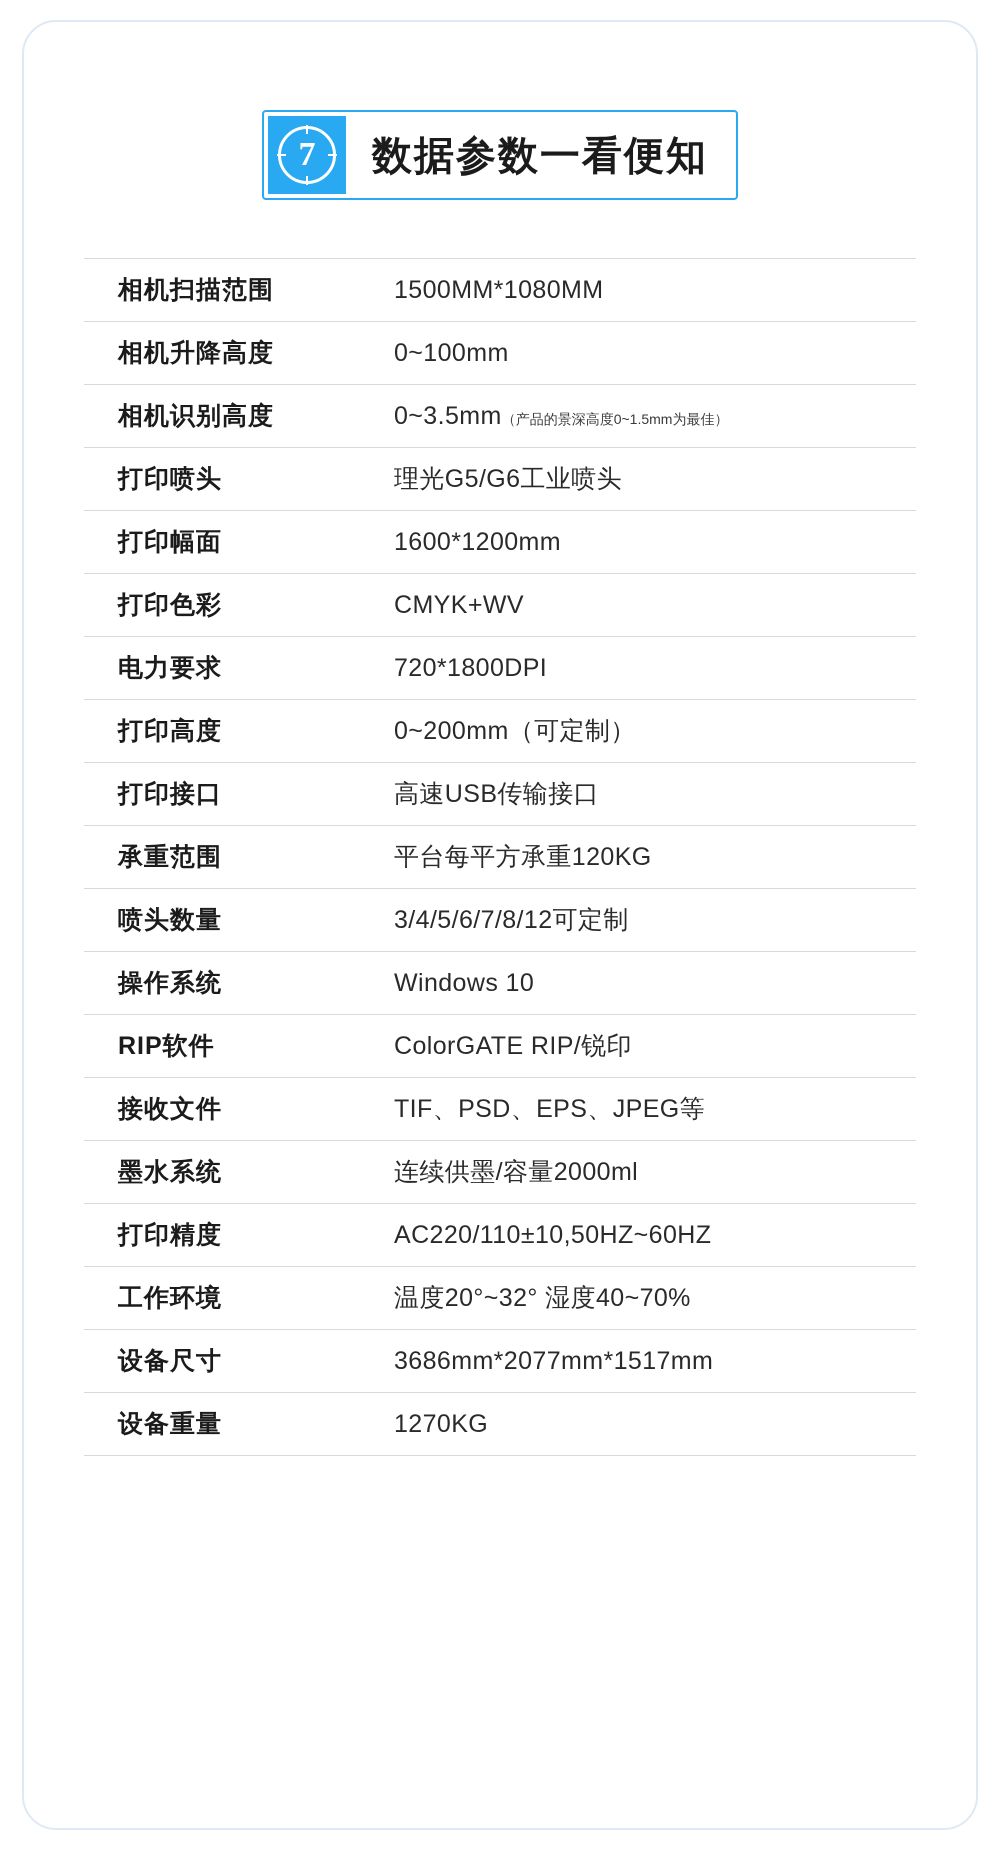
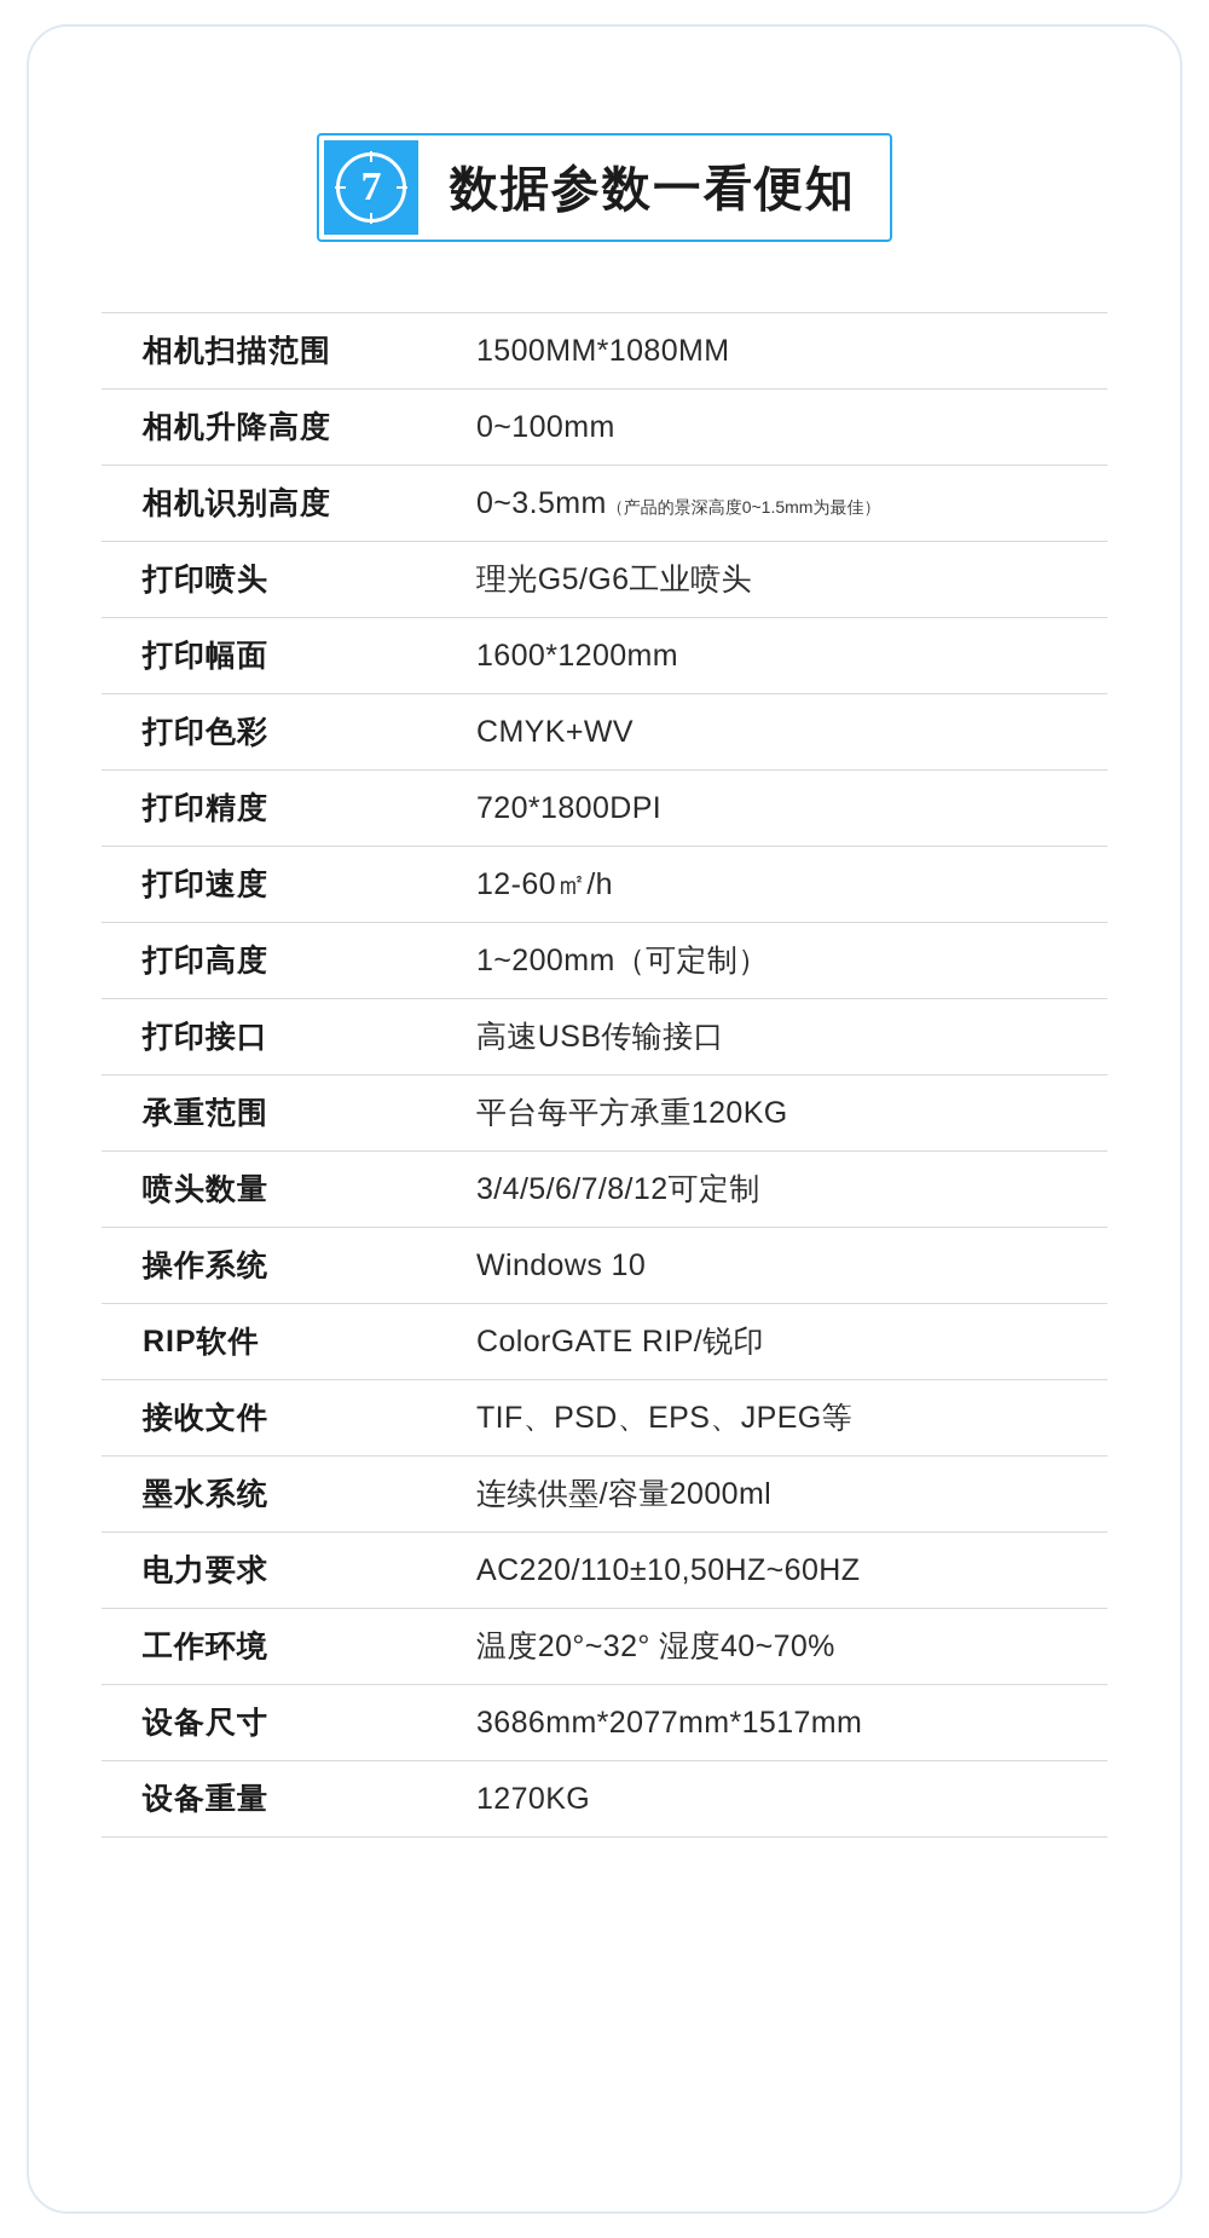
  7
  数据参数一看便知
  相机扫描范围	1500MM*1080MM
  相机升降高度	0~100mm
  相机识别高度	0~3.5mm（产品的景深高度0~1.5mm为最佳）
  打印喷头	理光G5/G6工业喷头
  打印幅面	1600*1200mm
  打印色彩	CMYK+WV
- 电力要求	720*1800DPI
+ 打印精度	720*1800DPI
+ 打印速度	12-60㎡/h
- 打印高度	0~200mm（可定制）
+ 打印高度	1~200mm（可定制）
  打印接口	高速USB传输接口
  承重范围	平台每平方承重120KG
  喷头数量	3/4/5/6/7/8/12可定制
  操作系统	Windows 10
  RIP软件	ColorGATE RIP/锐印
  接收文件	TIF、PSD、EPS、JPEG等
  墨水系统	连续供墨/容量2000ml
- 打印精度	AC220/110±10,50HZ~60HZ
+ 电力要求	AC220/110±10,50HZ~60HZ
  工作环境	温度20°~32° 湿度40~70%
  设备尺寸	3686mm*2077mm*1517mm
  设备重量	1270KG
